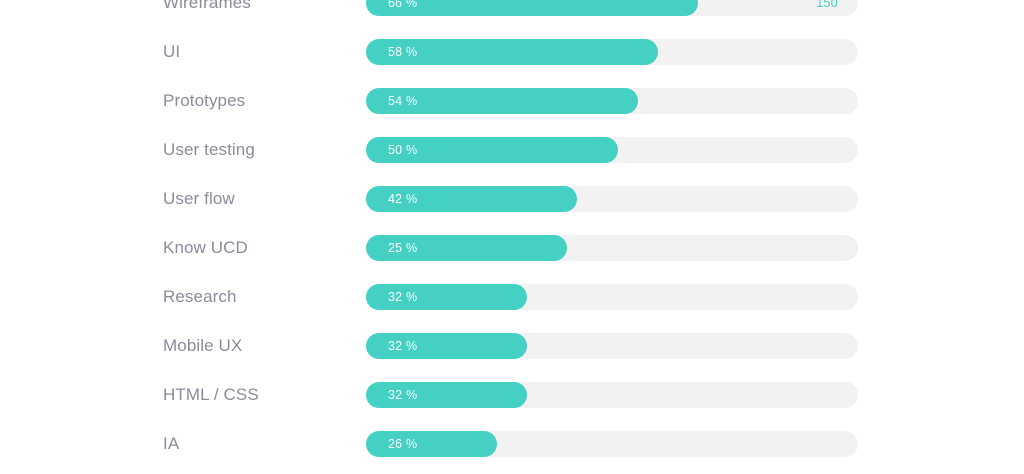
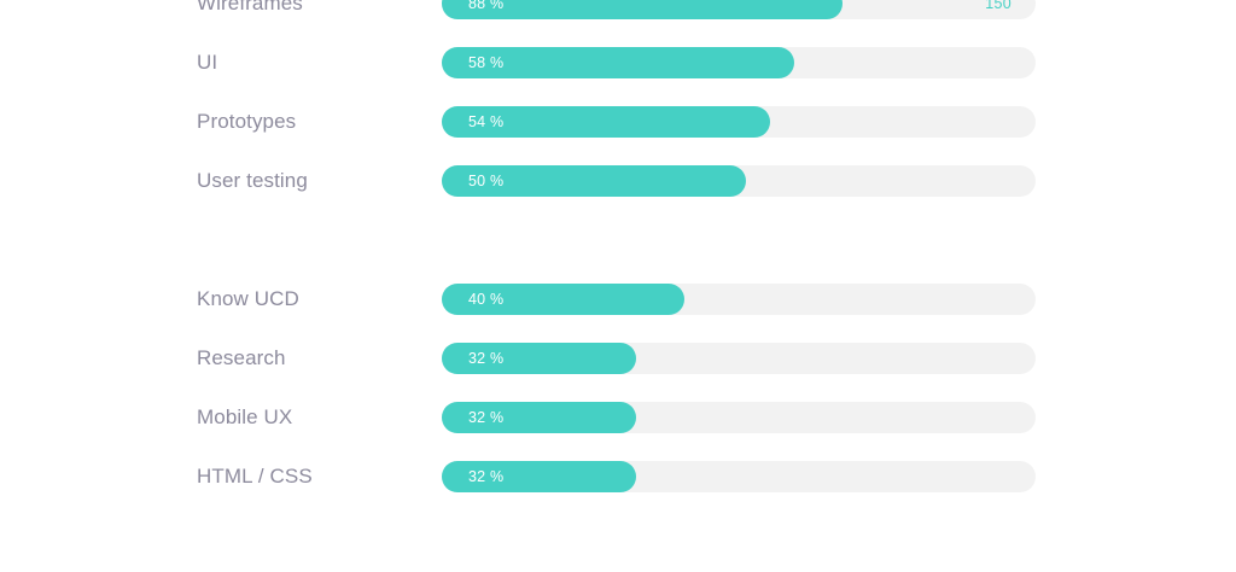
  Wireframes
- 66 %
+ 88 %
  150
  UI
  58 %
  Prototypes
  54 %
  User testing
  50 %
- User flow
- 42 %
  Know UCD
- 25 %
+ 40 %
  Research
  32 %
  Mobile UX
  32 %
  HTML / CSS
  32 %
- IA
- 26 %
